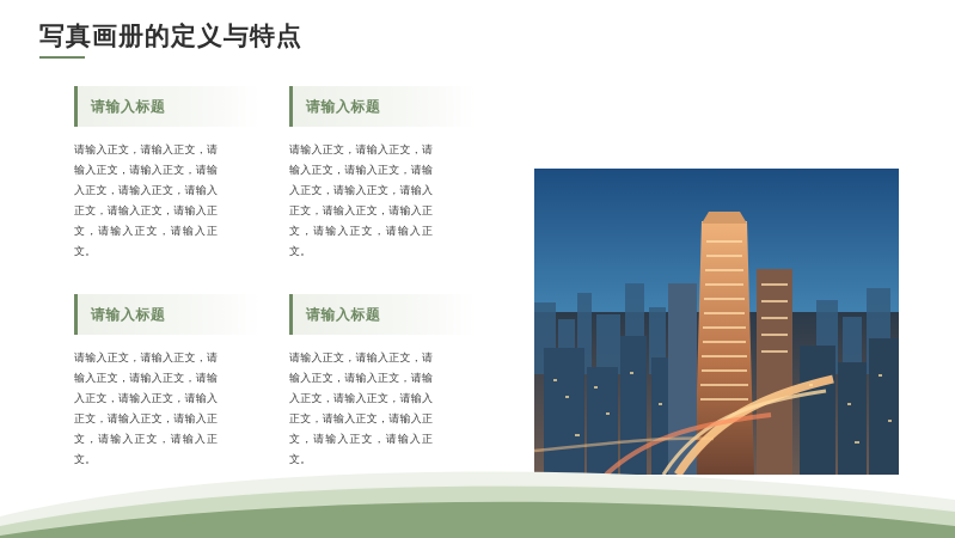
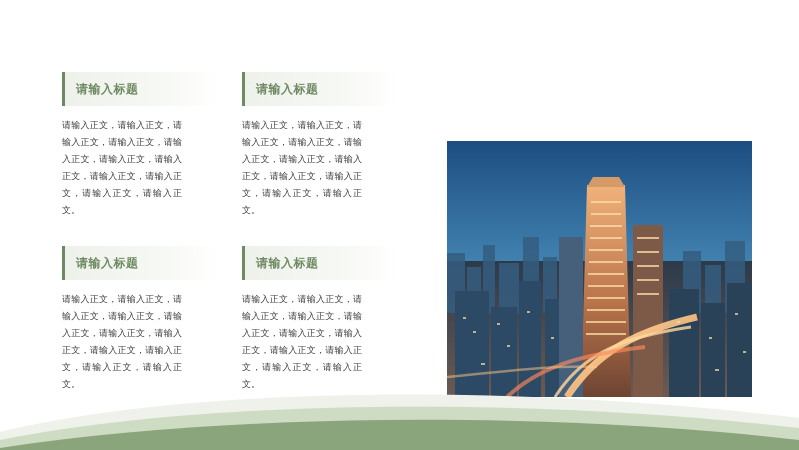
- 写真画册的定义与特点
  请输入标题
  请输入正文，请输入正文，请输入正文，请输入正文，请输入正文，请输入正文，请输入正文，请输入正文，请输入正文，请输入正文，请输入正文。
  请输入标题
  请输入正文，请输入正文，请输入正文，请输入正文，请输入正文，请输入正文，请输入正文，请输入正文，请输入正文，请输入正文，请输入正文。
  请输入标题
  请输入正文，请输入正文，请输入正文，请输入正文，请输入正文，请输入正文，请输入正文，请输入正文，请输入正文，请输入正文，请输入正文。
  请输入标题
  请输入正文，请输入正文，请输入正文，请输入正文，请输入正文，请输入正文，请输入正文，请输入正文，请输入正文，请输入正文，请输入正文。
